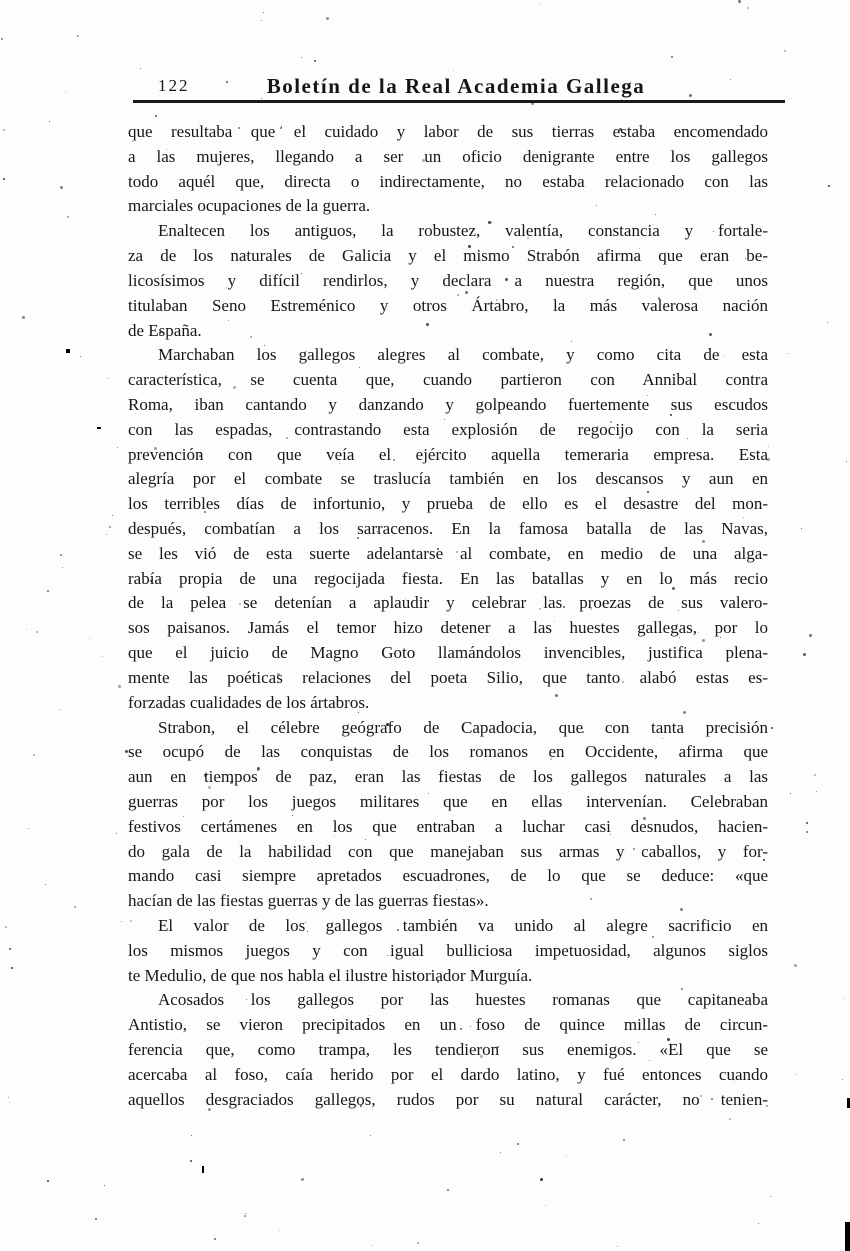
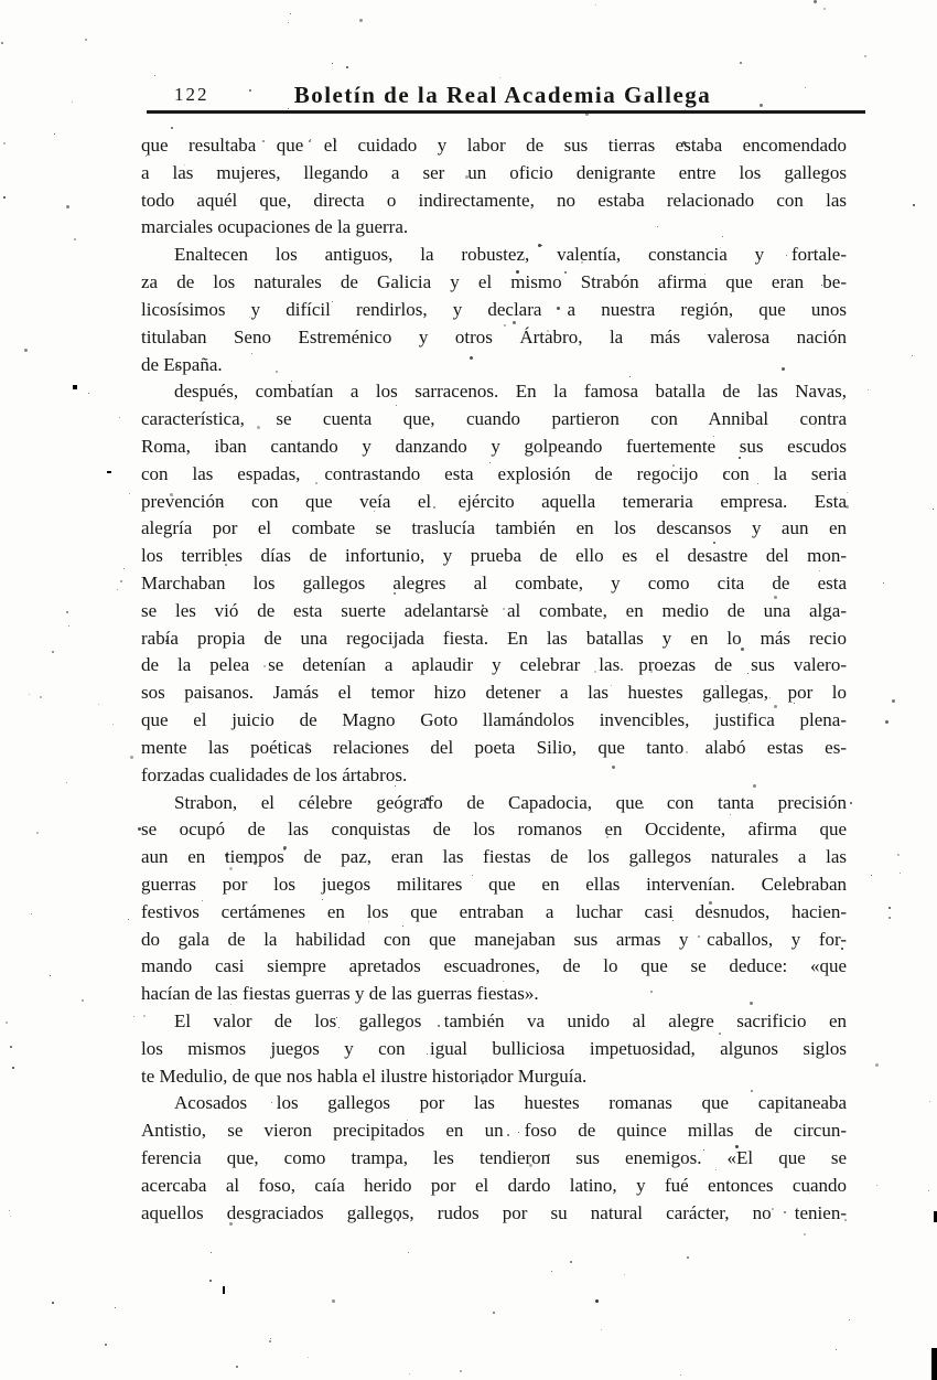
  122
  Boletín de la Real Academia Gallega
  que resultaba que el cuidado y labor de sus tierras estaba encomendado
  a las mujeres, llegando a ser un oficio denigrante entre los gallegos
  todo aquél que, directa o indirectamente, no estaba relacionado con las
  marciales ocupaciones de la guerra.
  Enaltecen los antiguos, la robustez, valentía, constancia y fortale-
  za de los naturales de Galicia y el mismo Strabón afirma que eran be-
  licosísimos y difícil rendirlos, y declara a nuestra región, que unos
  titulaban Seno Estreménico y otros Ártabro, la más valerosa nación
  de España.
- Marchaban los gallegos alegres al combate, y como cita de esta
+ después, combatían a los sarracenos. En la famosa batalla de las Navas,
  característica, se cuenta que, cuando partieron con Annibal contra
  Roma, iban cantando y danzando y golpeando fuertemente sus escudos
  con las espadas, contrastando esta explosión de regocijo con la seria
  prevención con que veía el ejército aquella temeraria empresa. Esta
  alegría por el combate se traslucía también en los descansos y aun en
  los terribles días de infortunio, y prueba de ello es el desastre del mon-
- después, combatían a los sarracenos. En la famosa batalla de las Navas,
+ Marchaban los gallegos alegres al combate, y como cita de esta
  se les vió de esta suerte adelantarse al combate, en medio de una alga-
  rabía propia de una regocijada fiesta. En las batallas y en lo más recio
  de la pelea se detenían a aplaudir y celebrar las proezas de sus valero-
  sos paisanos. Jamás el temor hizo detener a las huestes gallegas, por lo
  que el juicio de Magno Goto llamándolos invencibles, justifica plena-
  mente las poéticas relaciones del poeta Silio, que tanto alabó estas es-
  forzadas cualidades de los ártabros.
  Strabon, el célebre geógrafo de Capadocia, que con tanta precisión
  se ocupó de las conquistas de los romanos en Occidente, afirma que
  aun en tiempos de paz, eran las fiestas de los gallegos naturales a las
  guerras por los juegos militares que en ellas intervenían. Celebraban
  festivos certámenes en los que entraban a luchar casi desnudos, hacien-
  do gala de la habilidad con que manejaban sus armas y caballos, y for-
  mando casi siempre apretados escuadrones, de lo que se deduce: «que
  hacían de las fiestas guerras y de las guerras fiestas».
  El valor de los gallegos también va unido al alegre sacrificio en
  los mismos juegos y con igual bulliciosa impetuosidad, algunos siglos
  te Medulio, de que nos habla el ilustre historiador Murguía.
  Acosados los gallegos por las huestes romanas que capitaneaba
  Antistio, se vieron precipitados en un foso de quince millas de circun-
  ferencia que, como trampa, les tendieron sus enemigos. «El que se
  acercaba al foso, caía herido por el dardo latino, y fué entonces cuando
  aquellos desgraciados gallegos, rudos por su natural carácter, no tenien-
